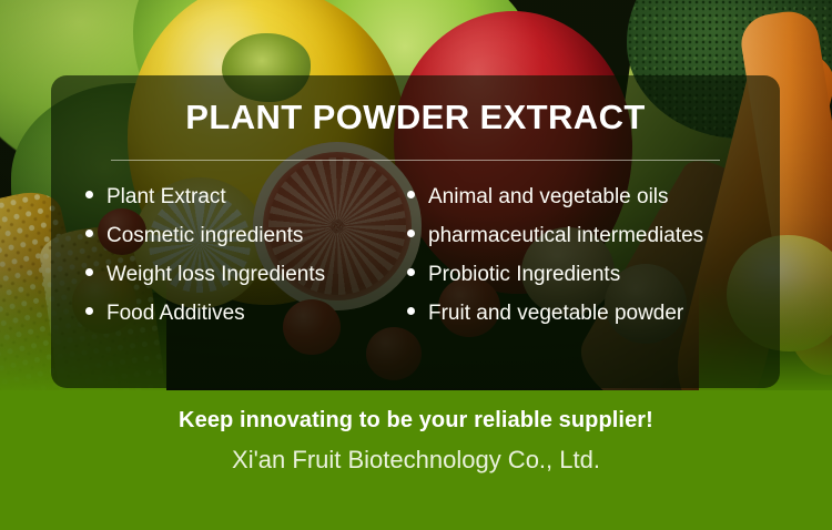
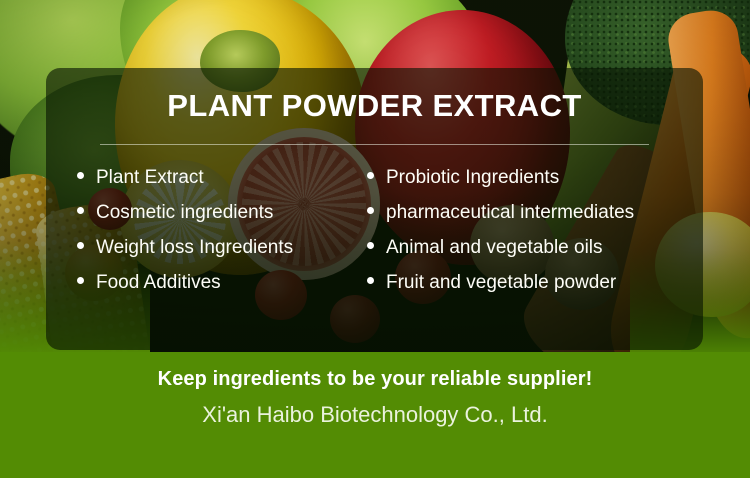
  PLANT POWDER EXTRACT
  Plant Extract
  Cosmetic ingredients
  Weight loss Ingredients
  Food Additives
- Animal and vegetable oils
+ Probiotic Ingredients
  pharmaceutical intermediates
- Probiotic Ingredients
+ Animal and vegetable oils
  Fruit and vegetable powder
- Keep innovating to be your reliable supplier!
+ Keep ingredients to be your reliable supplier!
- Xi'an Fruit Biotechnology Co., Ltd.
+ Xi'an Haibo Biotechnology Co., Ltd.
